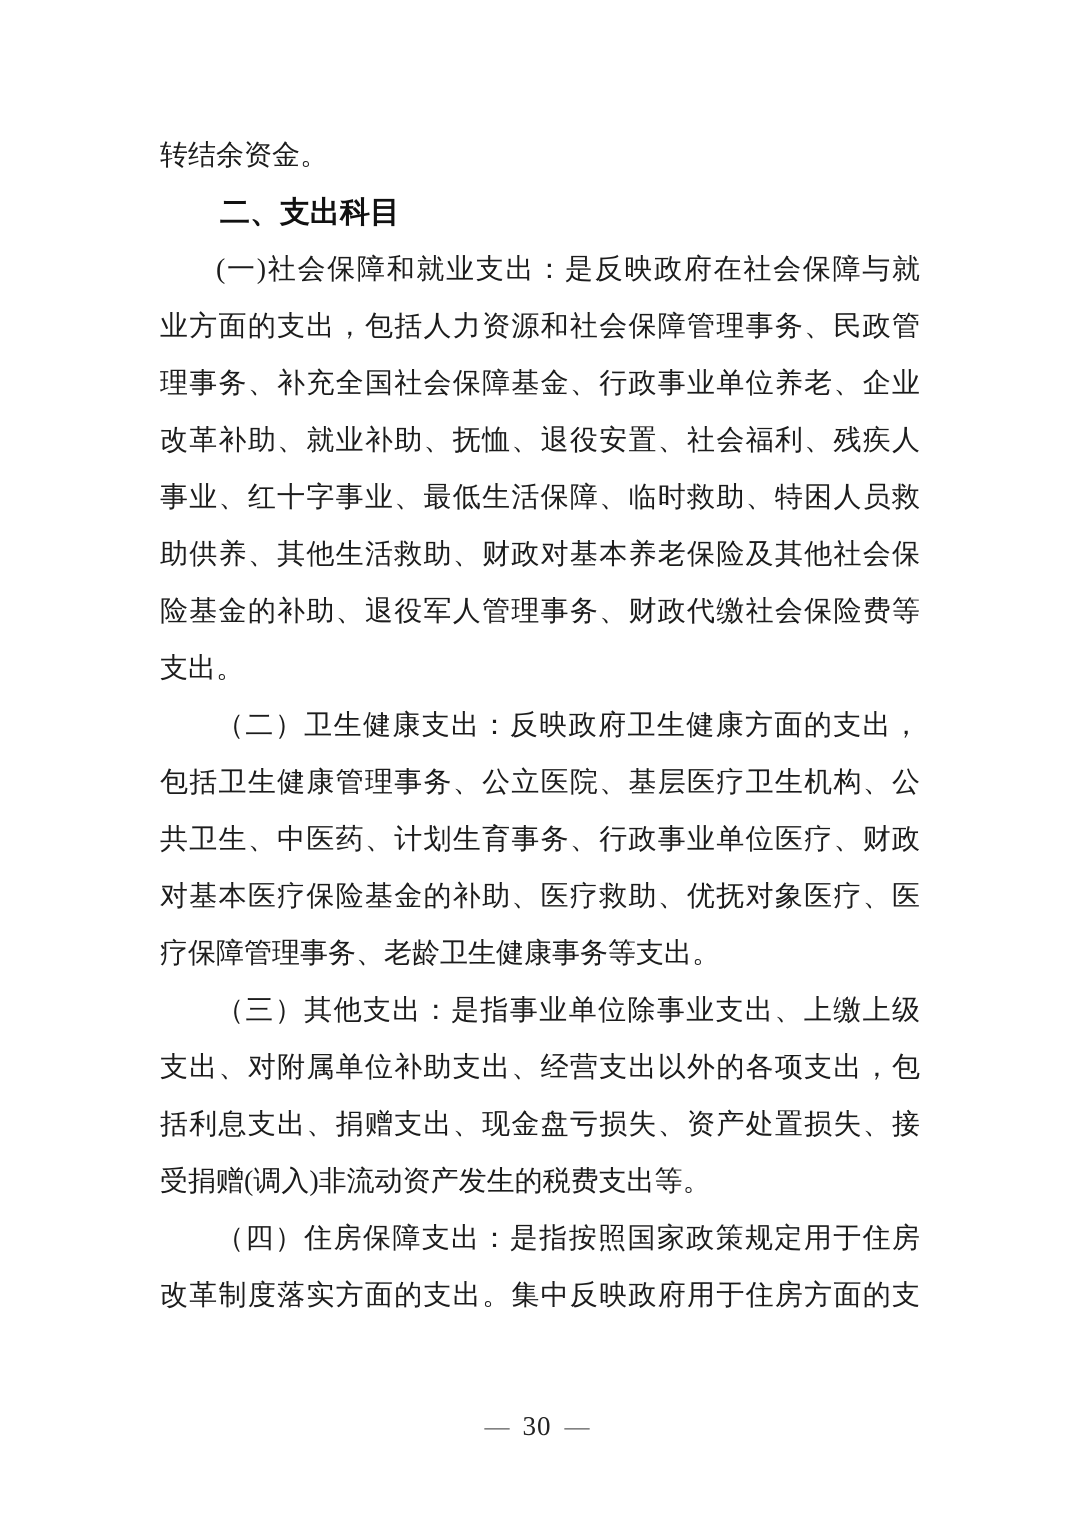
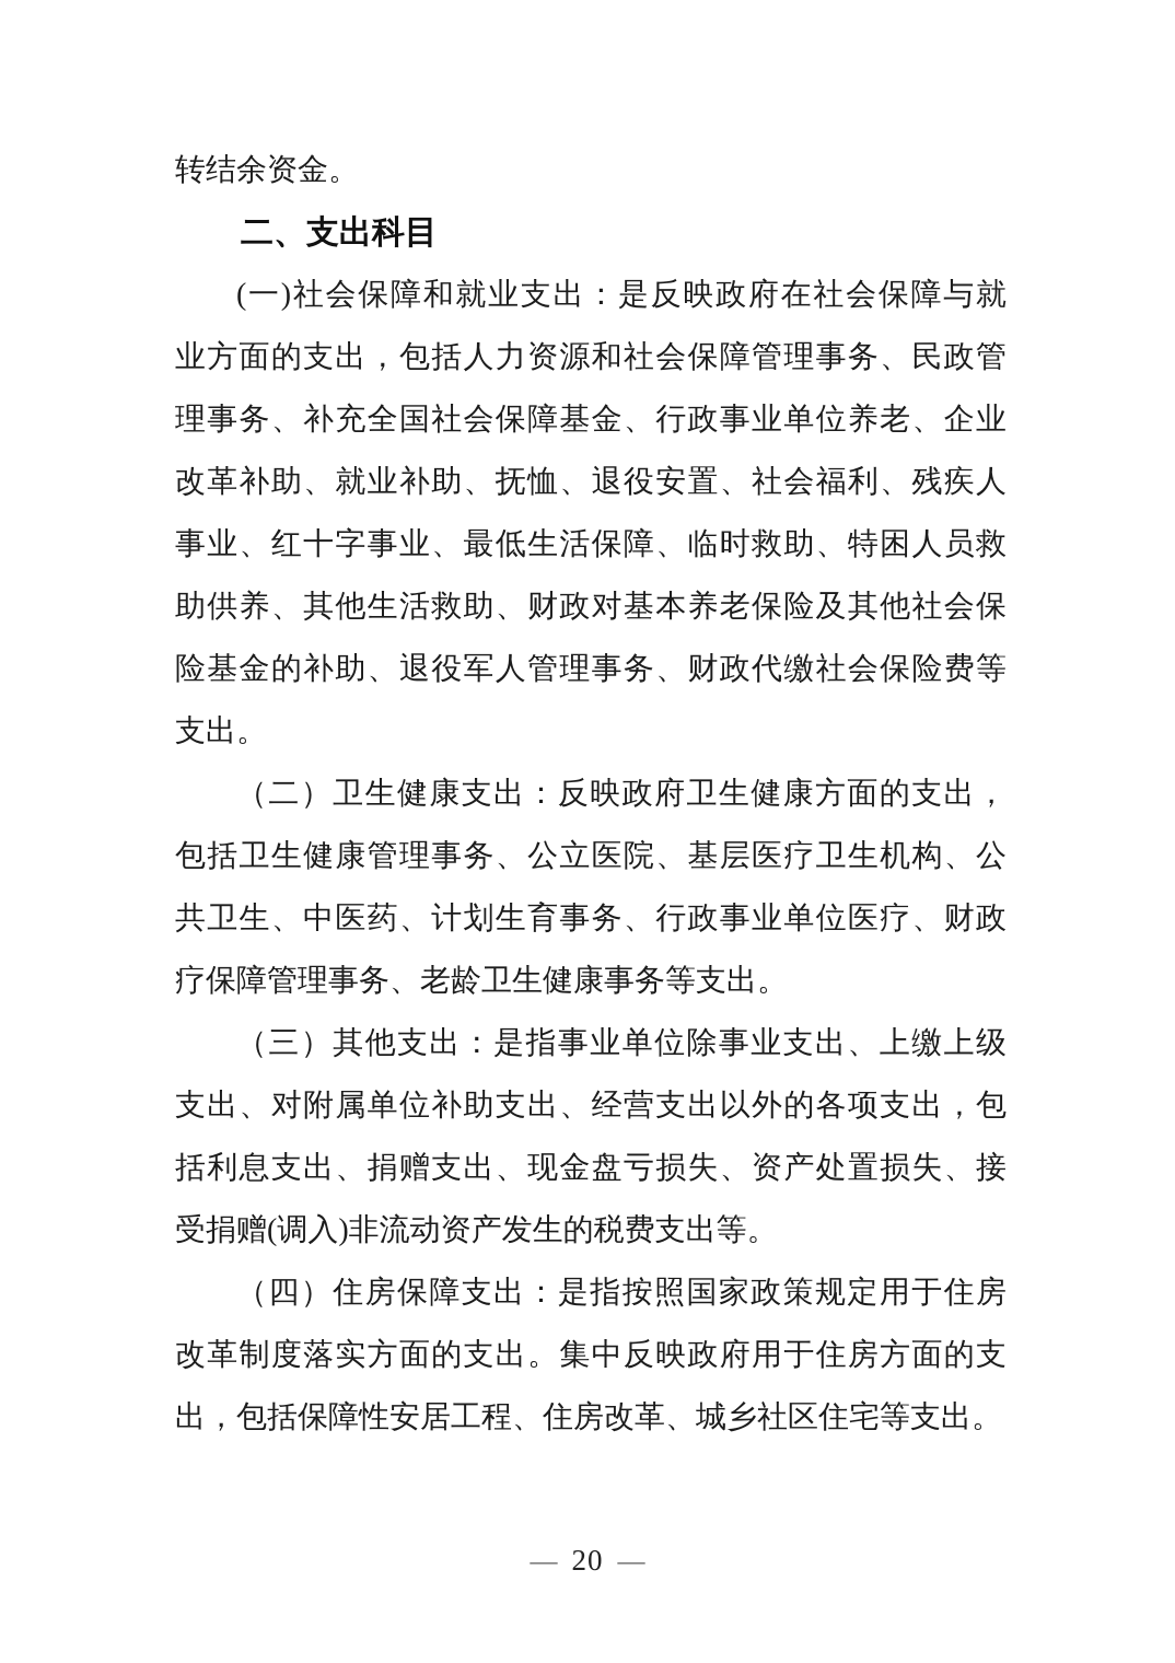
  转结余资金。
  二、支出科目
  (一)社会保障和就业支出：是反映政府在社会保障与就
  业方面的支出，包括人力资源和社会保障管理事务、民政管
  理事务、补充全国社会保障基金、行政事业单位养老、企业
  改革补助、就业补助、抚恤、退役安置、社会福利、残疾人
  事业、红十字事业、最低生活保障、临时救助、特困人员救
  助供养、其他生活救助、财政对基本养老保险及其他社会保
  险基金的补助、退役军人管理事务、财政代缴社会保险费等
  支出。
  （二）卫生健康支出：反映政府卫生健康方面的支出，
  包括卫生健康管理事务、公立医院、基层医疗卫生机构、公
  共卫生、中医药、计划生育事务、行政事业单位医疗、财政
- 对基本医疗保险基金的补助、医疗救助、优抚对象医疗、医
  疗保障管理事务、老龄卫生健康事务等支出。
  （三）其他支出：是指事业单位除事业支出、上缴上级
  支出、对附属单位补助支出、经营支出以外的各项支出，包
  括利息支出、捐赠支出、现金盘亏损失、资产处置损失、接
  受捐赠(调入)非流动资产发生的税费支出等。
  （四）住房保障支出：是指按照国家政策规定用于住房
  改革制度落实方面的支出。集中反映政府用于住房方面的支
+ 出，包括保障性安居工程、住房改革、城乡社区住宅等支出。
- — 30 —
+ — 20 —
